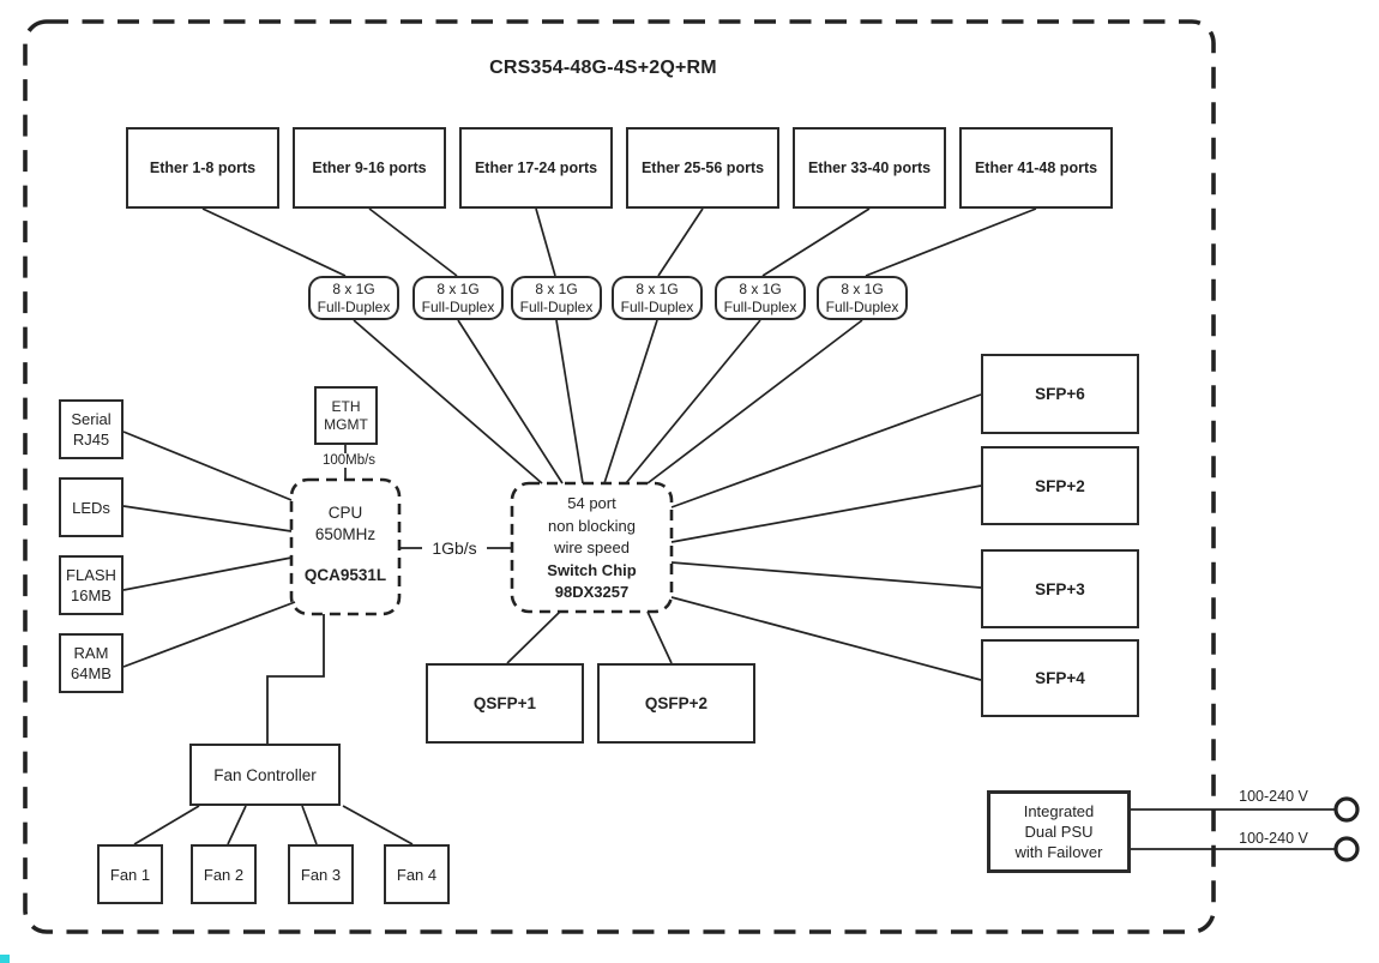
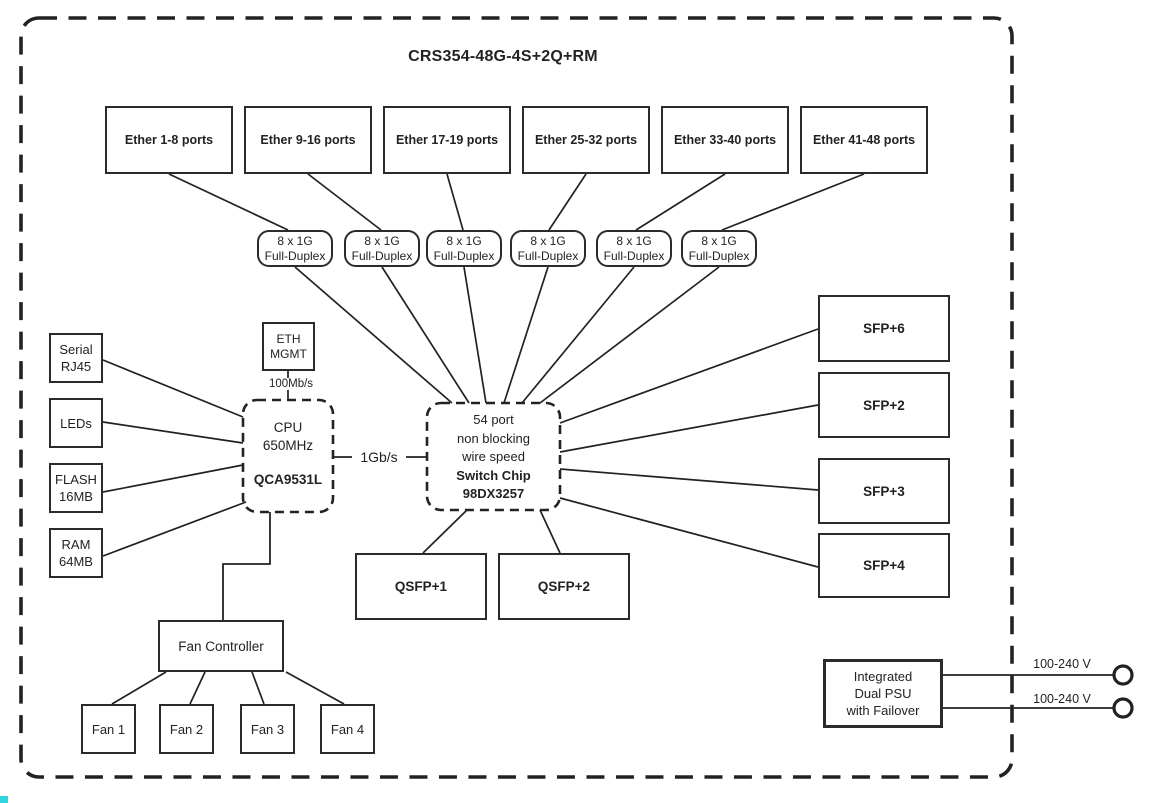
  CRS354-48G-4S+2Q+RM
  Ether 1-8 ports
  Ether 9-16 ports
- Ether 17-24 ports
+ Ether 17-19 ports
- Ether 25-56 ports
+ Ether 25-32 ports
  Ether 33-40 ports
  Ether 41-48 ports
  8 x 1G
  Full-Duplex
  8 x 1G
  Full-Duplex
  8 x 1G
  Full-Duplex
  8 x 1G
  Full-Duplex
  8 x 1G
  Full-Duplex
  8 x 1G
  Full-Duplex
  Serial
  RJ45
  LEDs
  FLASH
  16MB
  RAM
  64MB
  ETH
  MGMT
  100Mb/s
  CPU
  650MHz
  QCA9531L
  1Gb/s
  54 port
  non blocking
  wire speed
  Switch Chip
  98DX3257
  SFP+6
  SFP+2
  SFP+3
  SFP+4
  QSFP+1
  QSFP+2
  Fan Controller
  Fan 1
  Fan 2
  Fan 3
  Fan 4
  Integrated
  Dual PSU
  with Failover
  100-240 V
  100-240 V
